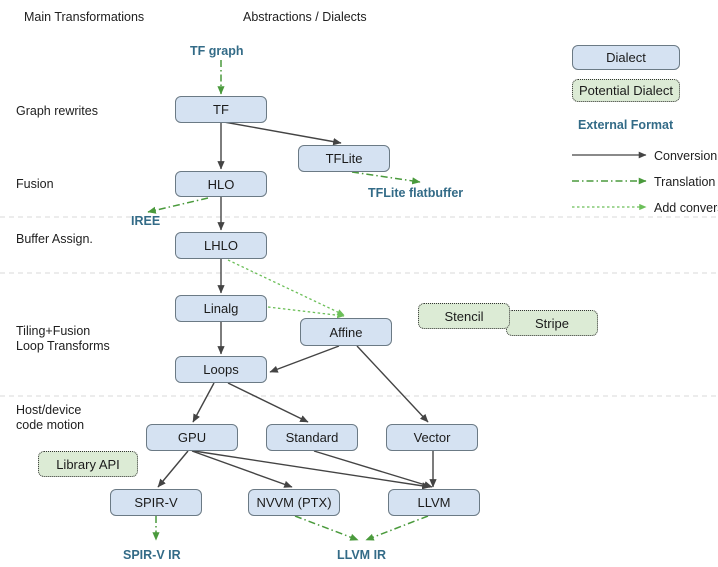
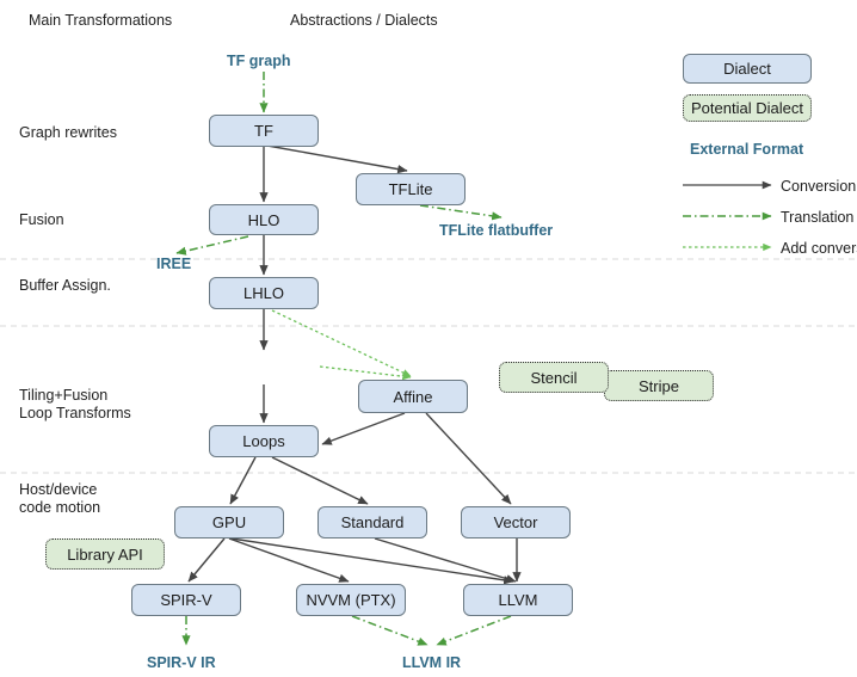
  Main Transformations
  Abstractions / Dialects
  Graph rewrites
  Fusion
  Buffer Assign.
  Tiling+Fusion
  Loop Transforms
  Host/device
  code motion
  TF
  TFLite
  HLO
  LHLO
- Linalg
  Affine
  Loops
  GPU
  Standard
  Vector
  SPIR-V
  NVVM (PTX)
  LLVM
  Stencil
  Stripe
  Library API
  TF graph
  TFLite flatbuffer
  IREE
  SPIR-V IR
  LLVM IR
  Dialect
  Potential Dialect
  External Format
  Conversion
  Translation
